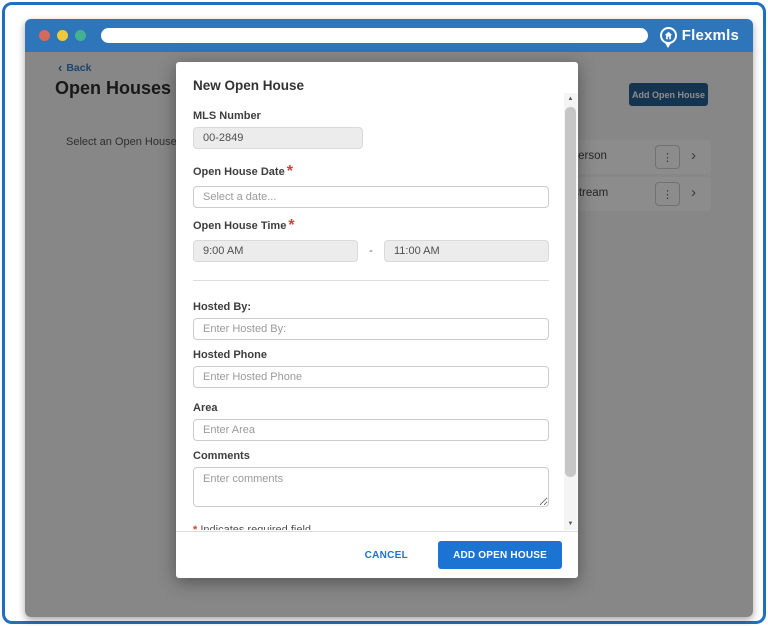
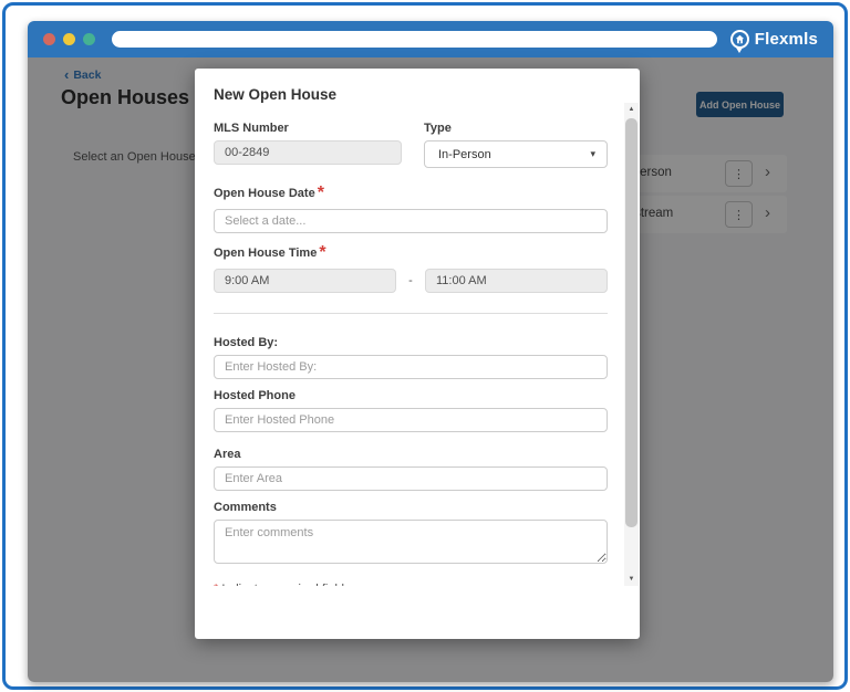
  Flexmls
  ‹
  Back
  Open Houses
  Select an Open House
  Add Open House
  ⋮
  ›
  ⋮
  ›
  New Open House
  MLS Number
  00-2849
+ Type
+ In-Person
+ ▾
  Open House Date
  *
  Select a date...
  Open House Time
  *
  9:00 AM
  -
  11:00 AM
  Hosted By:
  Enter Hosted By:
  Hosted Phone
  Enter Hosted Phone
  Area
  Enter Area
  Comments
  Enter comments
- CANCEL
- ADD OPEN HOUSE
